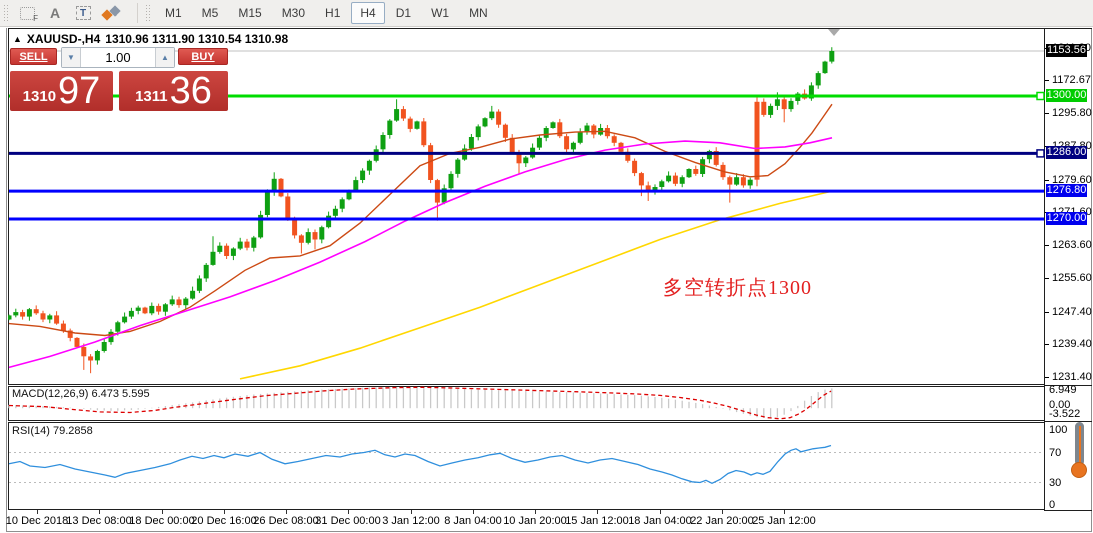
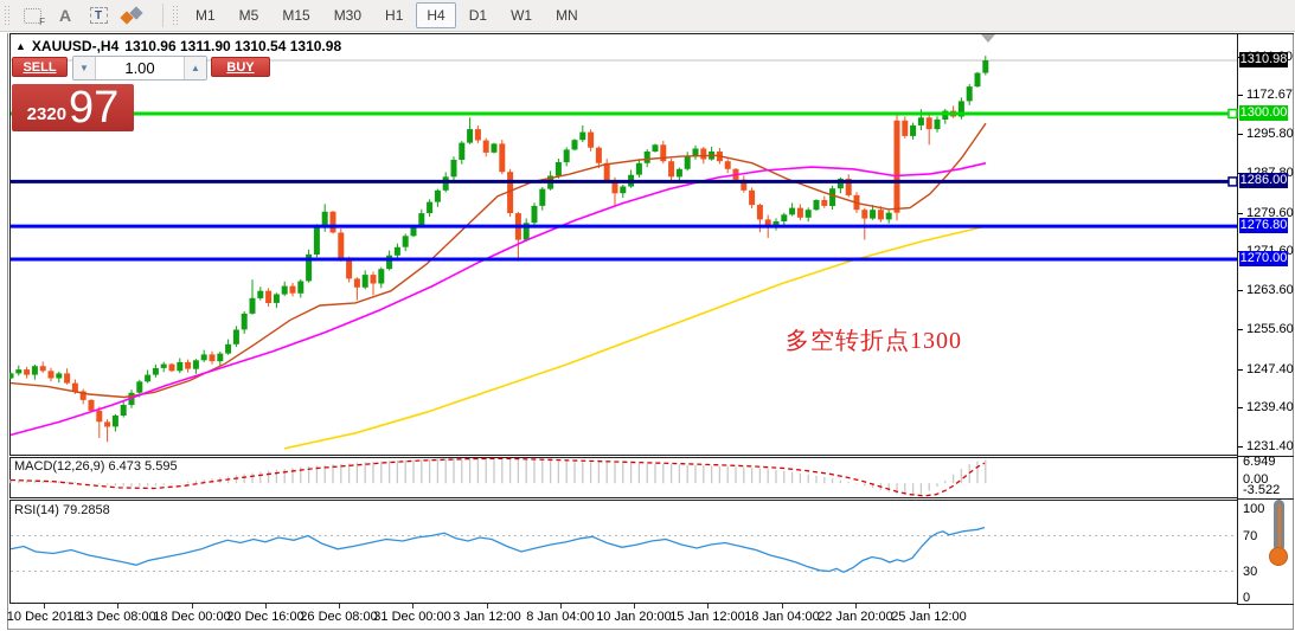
  F
  A
  T
  M1
  M5
  M15
  M30
  H1
  H4
  D1
  W1
  MN
  ▲
  XAUUSD-,H4
  1310.96 1311.90 1310.54 1310.98
  MACD(12,26,9) 6.473 5.595
  RSI(14) 79.2858
  多空转折点1300
  SELL
  ▼
  1.00
  ▲
  BUY
- 1310
+ 2320
  97
- 1311
- 36
  1172.67
  1295.80
  1279.60
  1263.60
  1255.60
  1247.40
  1239.40
  1231.40
  1300.00
  1286.00
  1276.80
  1270.00
- 1153.56
+ 1310.98
  6.949
  0.00
  -3.522
  100
  70
  30
  0
  10 Dec 2018
  13 Dec 08:00
  18 Dec 00:00
  20 Dec 16:00
  26 Dec 08:00
  31 Dec 00:00
  3 Jan 12:00
  8 Jan 04:00
  10 Jan 20:00
  15 Jan 12:00
  18 Jan 04:00
  22 Jan 20:00
  25 Jan 12:00
